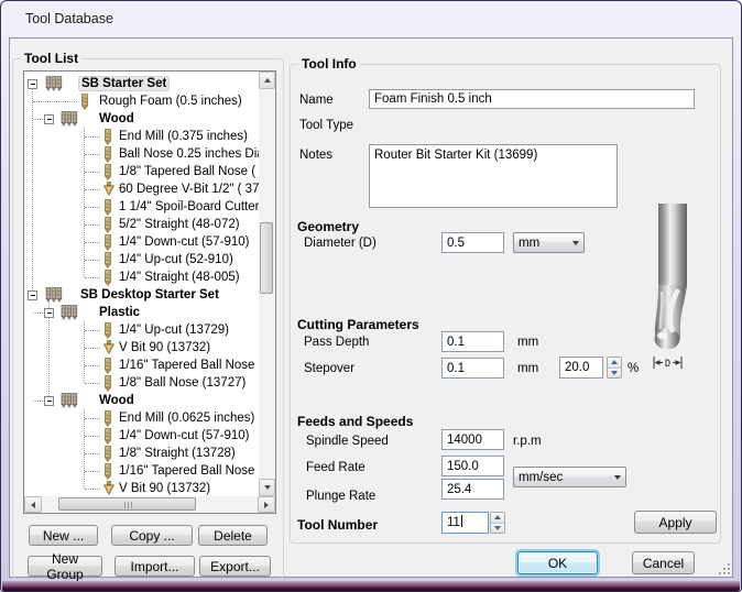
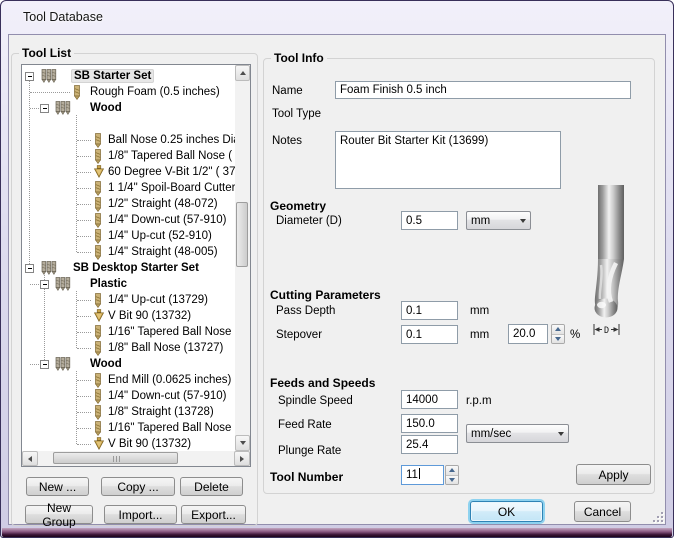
  Tool Database
  Tool List
  SB Starter Set
  Rough Foam (0.5 inches)
  Wood
- End Mill (0.375 inches)
  Ball Nose 0.25 inches Di
  1/8" Tapered Ball Nose (
  60 Degree V-Bit 1/2" ( 37
  1 1/4" Spoil-Board Cutter
- 5/2" Straight (48-072)
+ 1/2" Straight (48-072)
  1/4" Down-cut (57-910)
  1/4" Up-cut (52-910)
  1/4" Straight (48-005)
  SB Desktop Starter Set
  Plastic
  1/4" Up-cut (13729)
  V Bit 90 (13732)
  1/16" Tapered Ball Nose
  1/8" Ball Nose (13727)
  Wood
  End Mill (0.0625 inches)
  1/4" Down-cut (57-910)
  1/8" Straight (13728)
  1/16" Tapered Ball Nose
  V Bit 90 (13732)
  New ...
  Copy ...
  Delete
  New Group
  Import...
  Export...
  Tool Info
  Name
  Foam Finish 0.5 inch
  Tool Type
  Notes
  Router Bit Starter Kit (13699)
  Geometry
  Diameter (D)
  0.5
  mm
  Cutting Parameters
  Pass Depth
  0.1
  mm
  Stepover
  0.1
  mm
  20.0
  %
  Feeds and Speeds
  Spindle Speed
  14000
  r.p.m
  Feed Rate
  150.0
  mm/sec
  Plunge Rate
  25.4
  Tool Number
  11
  Apply
  D
  OK
  Cancel
